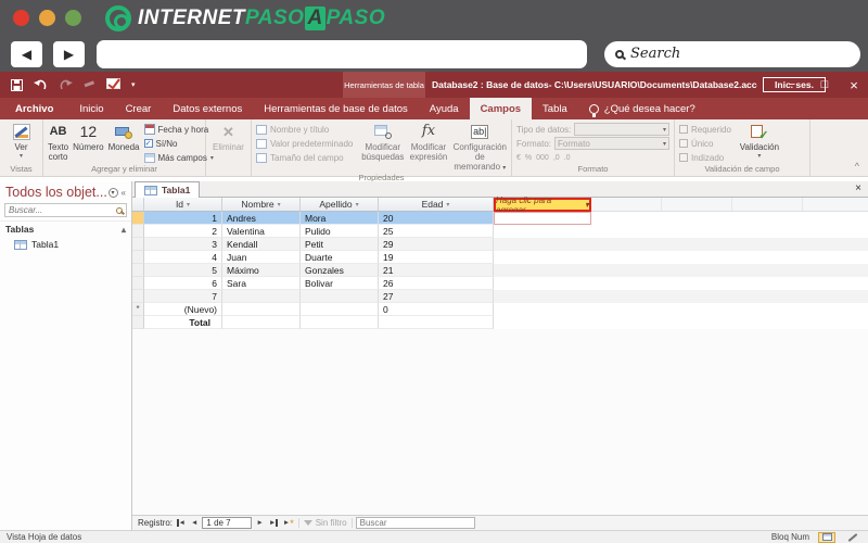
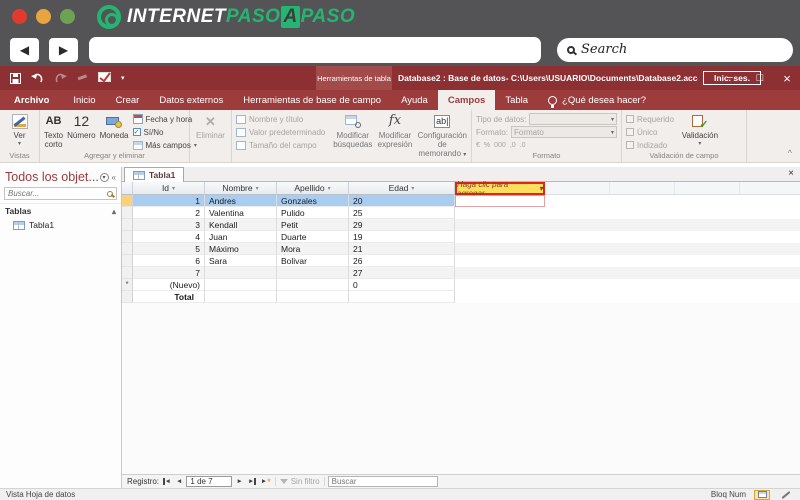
  INTERNET
  PASO
  A
  PASO
  ◀
  ▶
  Search
  Herramientas de tabla
  Database2 : Base de datos- C:\Users\USUARIO\Documents\Database2.acc
  Inic. ses.
  −
  □
  ×
  Archivo
  Inicio
  Crear
  Datos externos
- Herramientas de base de datos
+ Herramientas de base de campo
  Ayuda
  Campos
  Tabla
  ¿Qué desea hacer?
  Ver
  Vistas
  AB
  Texto corto
  12
  Número
  Moneda
  Fecha y hora
  Sí/No
  Más campos
  Agregar y eliminar
  ✕
  Eliminar
  Nombre y título
  Valor predeterminado
  Tamaño del campo
  Modificar búsquedas
  fx
  Modificar expresión
  ab|
  Configuración de memorando
- Propiedades
  Tipo de datos:
  Formato:
  Formato
  Formato
  Requerido
  Único
  Indizado
  ✓
  Validación
  Validación de campo
  ^
  Todos los objet...
  «
  Buscar...
  Tablas
  ▴
  Tabla1
  Tabla1
  ×
  Id
  Nombre
  Apellido
  Edad
  Haga clic para agregar
  ▾
  1
  Andres
- Mora
+ Gonzales
  20
  2
  Valentina
  Pulido
  25
  3
  Kendall
  Petit
  29
  4
  Juan
  Duarte
  19
  5
  Máximo
- Gonzales
+ Mora
  21
  6
  Sara
  Bolivar
  26
  7
  27
  *
  (Nuevo)
  0
  Total
  Registro:
  1 de 7
  *
  Sin filtro
  Buscar
  Vista Hoja de datos
  Bloq Num
